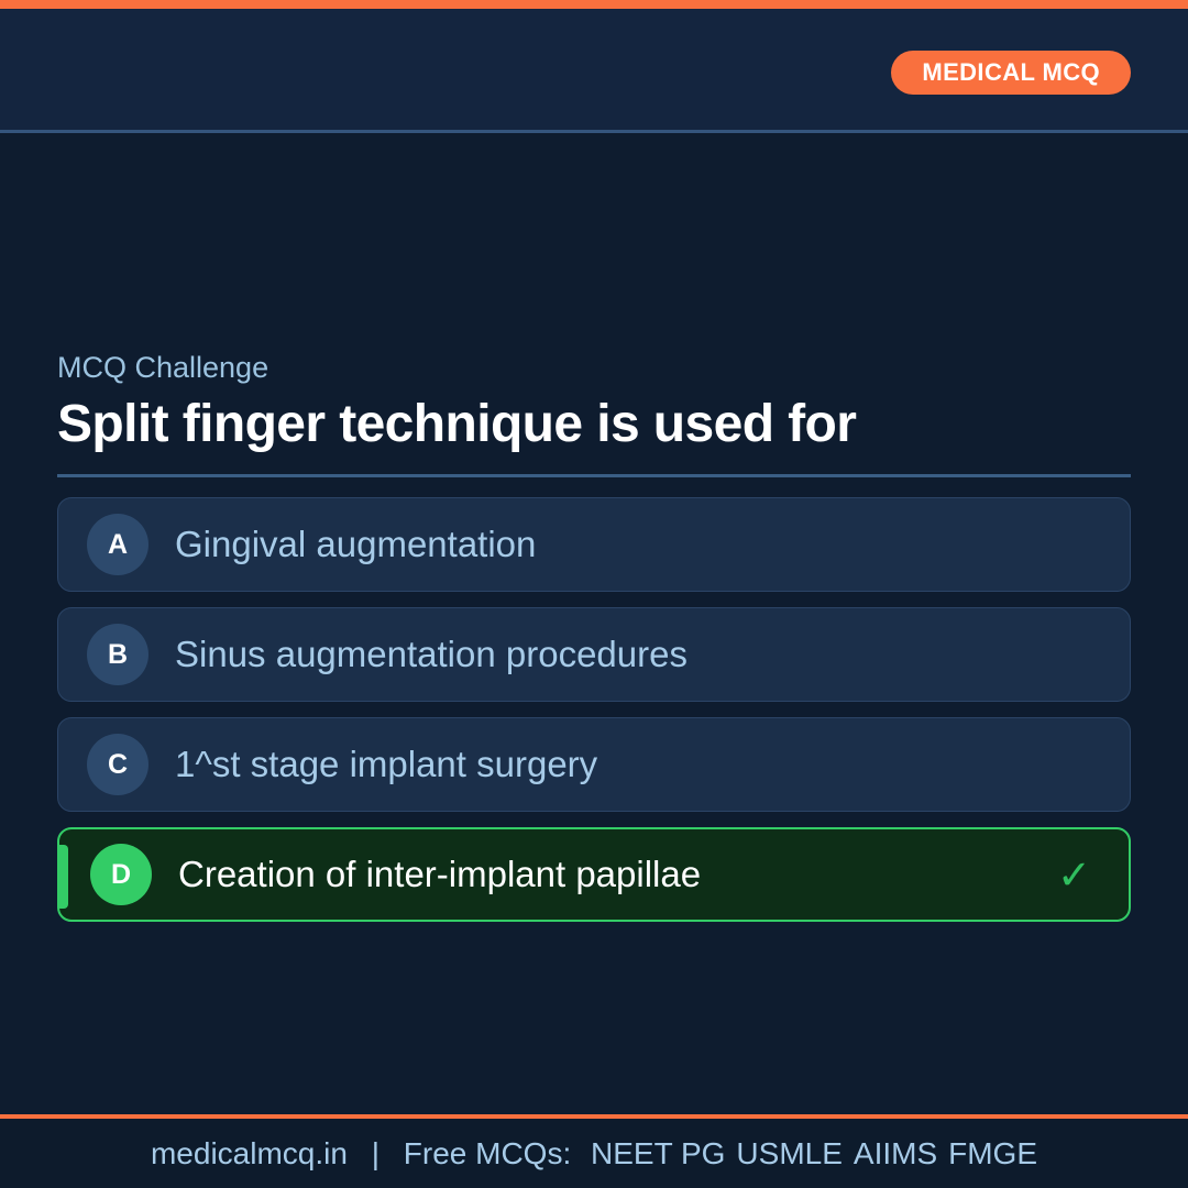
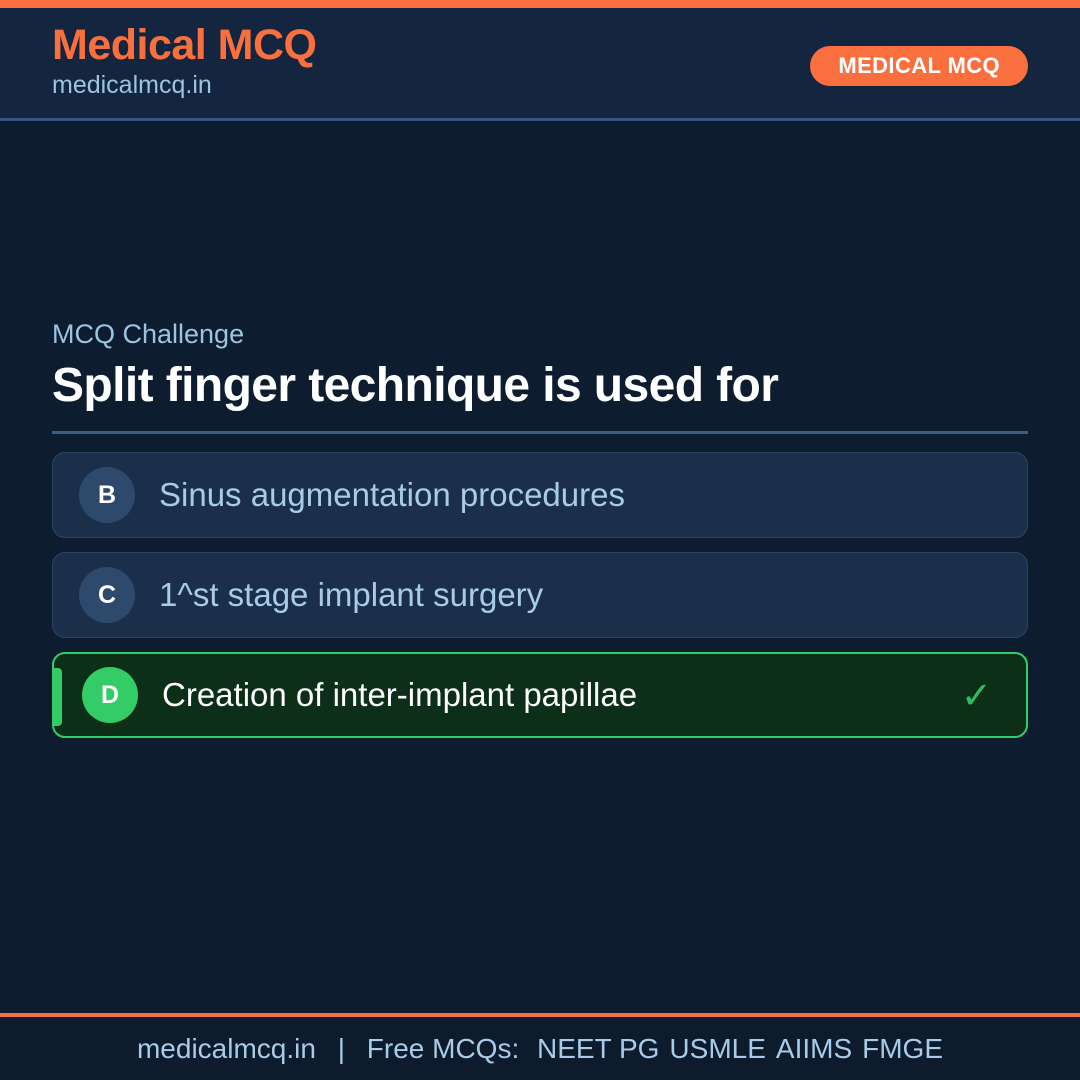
+ Medical MCQ
+ medicalmcq.in
  MEDICAL MCQ
  MCQ Challenge
  Split finger technique is used for
- A
- Gingival augmentation
  B
  Sinus augmentation procedures
  C
  1^st stage implant surgery
  D
  Creation of inter-implant papillae
  ✓
  medicalmcq.in | Free MCQs: NEET PG USMLE AIIMS FMGE
